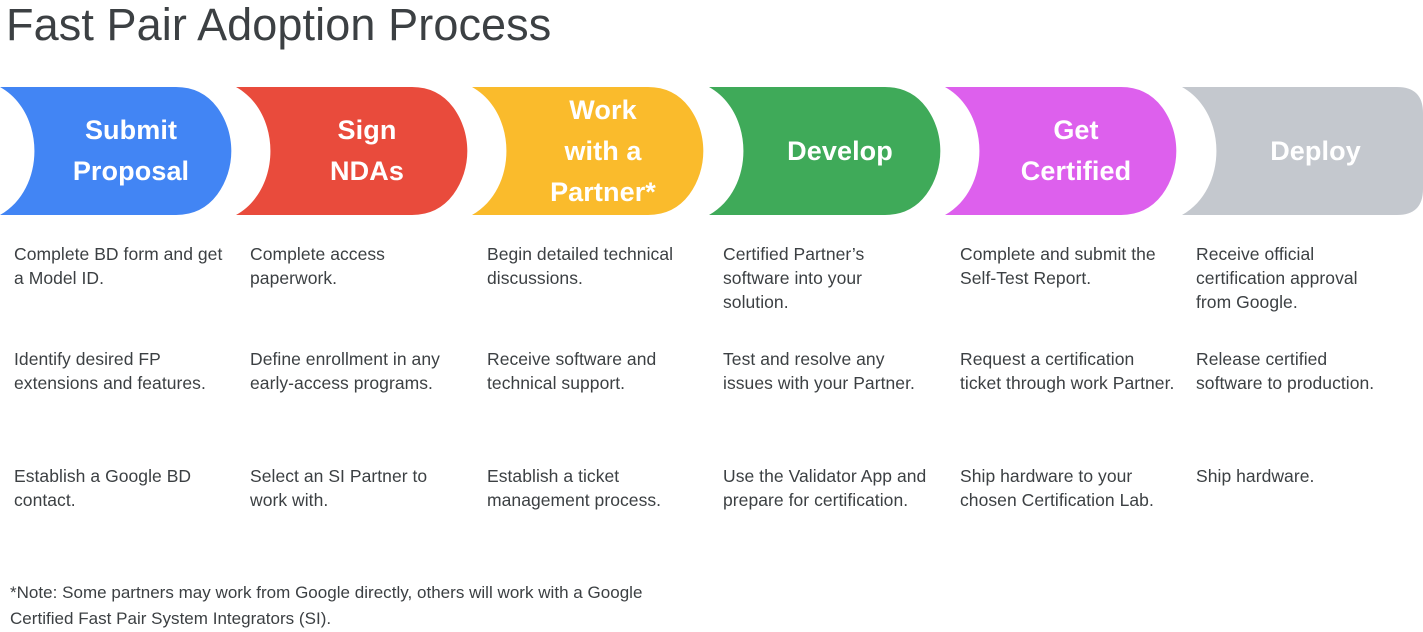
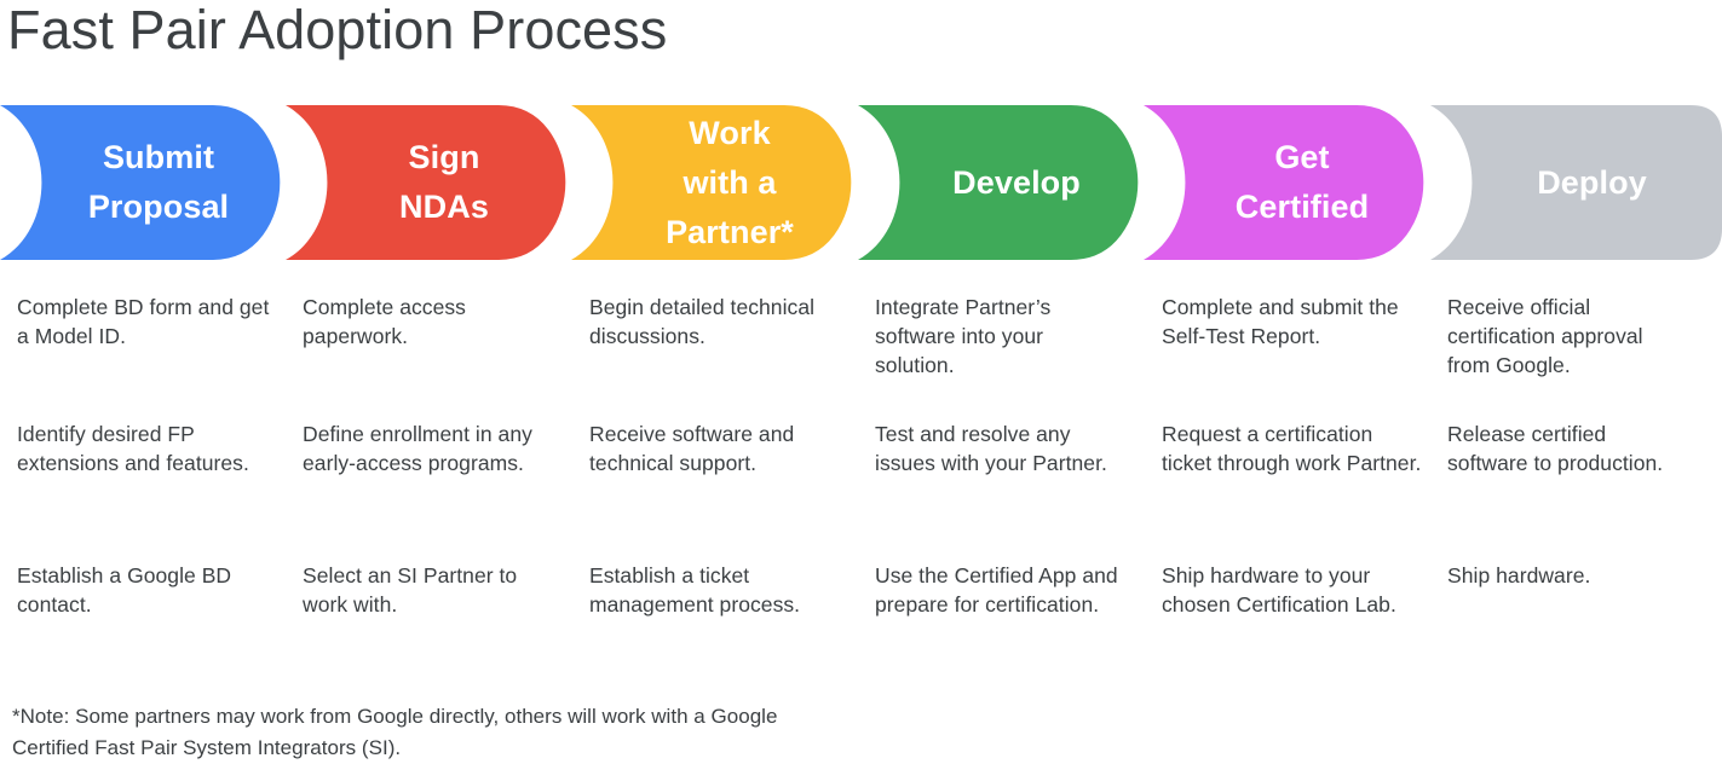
  Fast Pair Adoption Process
  Submit
  Proposal
  Sign
  NDAs
  Work
  with a
  Partner*
  Develop
  Get
  Certified
  Deploy
  Complete BD form and get a Model ID.
  Identify desired FP extensions and features.
  Establish a Google BD contact.
  Complete access paperwork.
  Define enrollment in any early-access programs.
  Select an SI Partner to work with.
  Begin detailed technical discussions.
  Receive software and technical support.
  Establish a ticket management process.
- Certified Partner’s software into your solution.
+ Integrate Partner’s software into your solution.
  Test and resolve any issues with your Partner.
- Use the Validator App and prepare for certification.
+ Use the Certified App and prepare for certification.
  Complete and submit the Self-Test Report.
  Request a certification ticket through work Partner.
  Ship hardware to your chosen Certification Lab.
  Receive official certification approval from Google.
  Release certified software to production.
  Ship hardware.
  *Note: Some partners may work from Google directly, others will work with a Google Certified Fast Pair System Integrators (SI).
